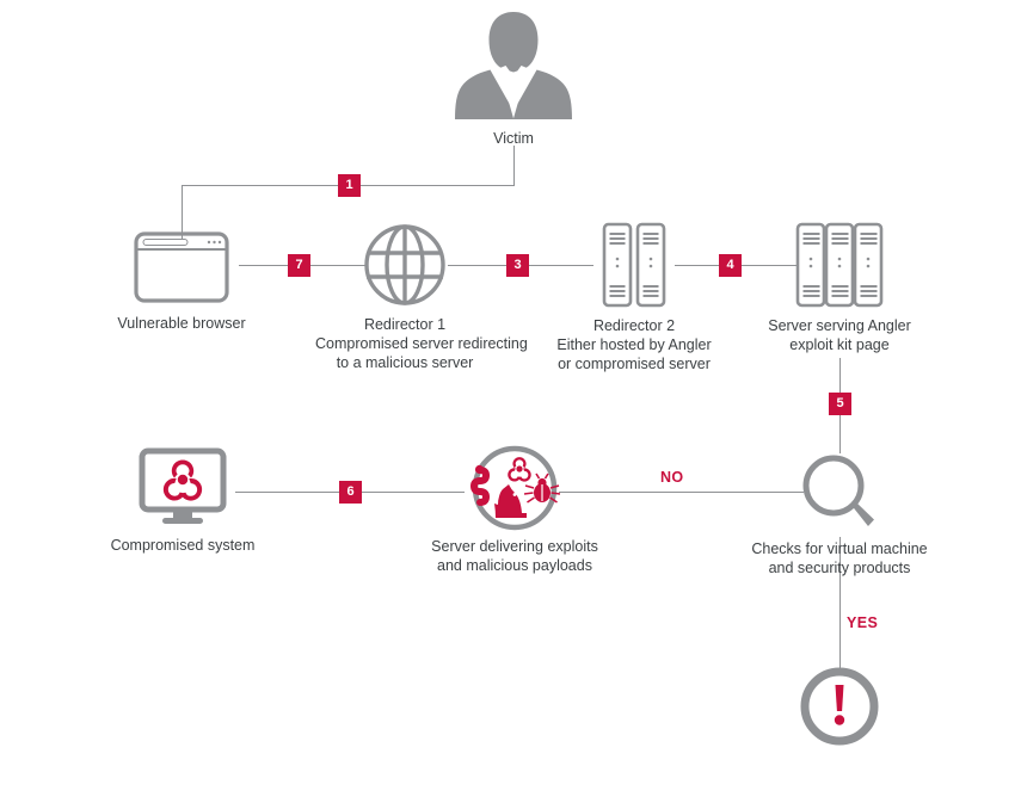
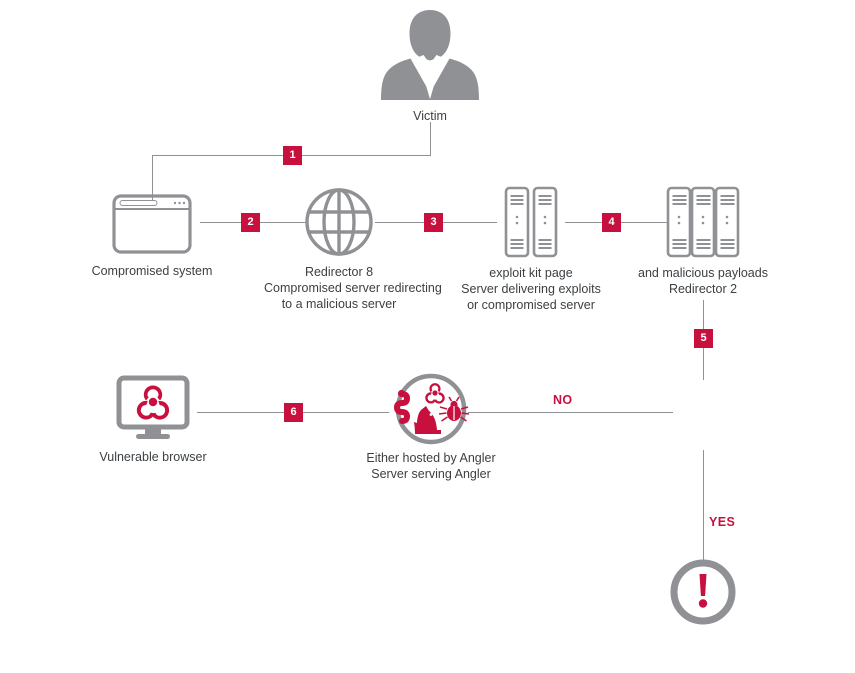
  Victim
- Vulnerable browser
+ Compromised system
- Redirector 1
+ Redirector 8
  Compromised server redirecting
  to a malicious server
- Redirector 2
+ exploit kit page
- Either hosted by Angler
+ Server delivering exploits
  or compromised server
- Server serving Angler
+ and malicious payloads
- exploit kit page
+ Redirector 2
- Checks for virtual machine
- and security products
- Server delivering exploits
+ Either hosted by Angler
- and malicious payloads
+ Server serving Angler
- Compromised system
+ Vulnerable browser
  1
- 7
+ 2
  3
  4
  5
  6
  NO
  YES
